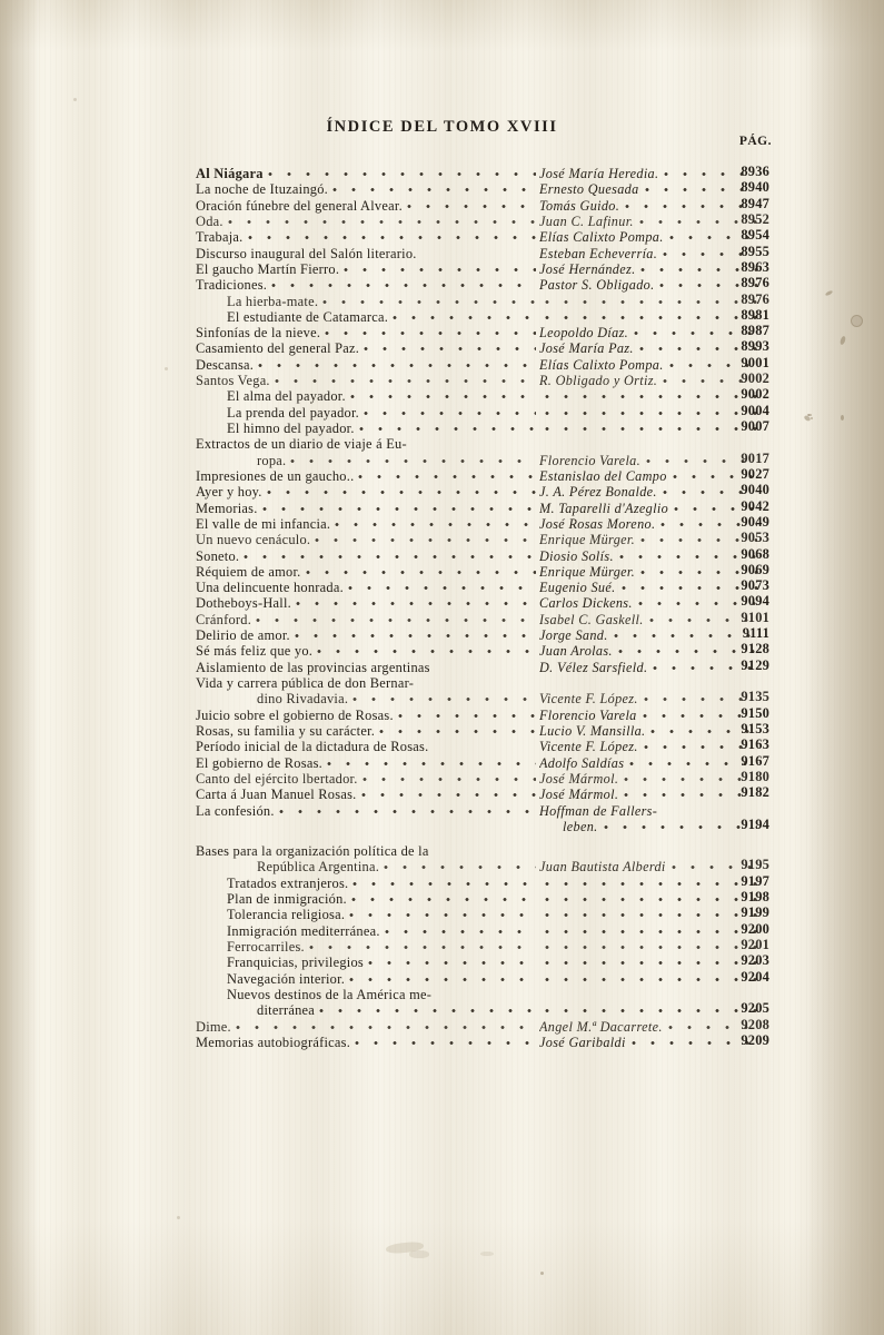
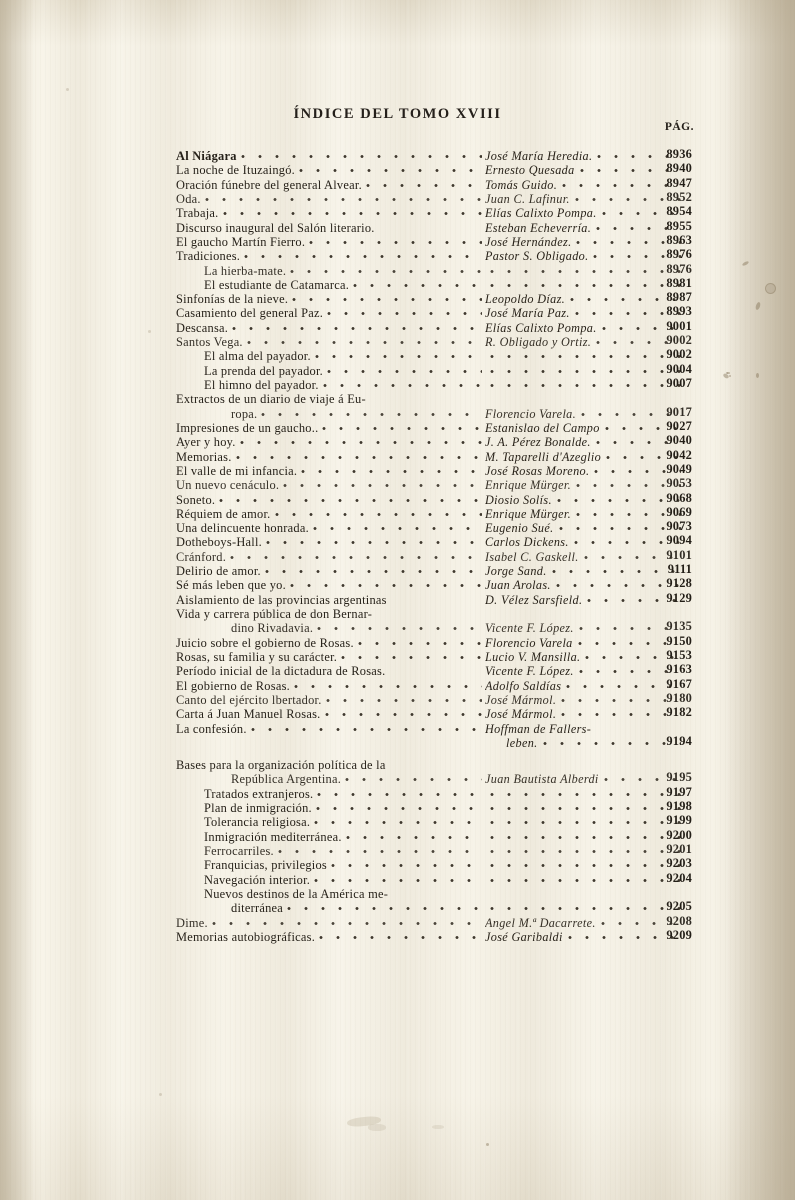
  ÍNDICE DEL TOMO XVIII
  PÁG.
  Al Niágara
  José María Heredia.
  8936
  La noche de Ituzaingó.
  Ernesto Quesada
  8940
  Oración fúnebre del general Alvear.
  Tomás Guido.
  8947
  Oda.
  Juan C. Lafinur.
  8952
  Trabaja.
  Elías Calixto Pompa.
  8954
  Discurso inaugural del Salón literario.
  Esteban Echeverría.
  8955
  El gaucho Martín Fierro.
  José Hernández.
  8963
  Tradiciones.
  Pastor S. Obligado.
  8976
  La hierba-mate.
  8976
  El estudiante de Catamarca.
  8981
  Sinfonías de la nieve.
  Leopoldo Díaz.
  8987
  Casamiento del general Paz.
  José María Paz.
  8993
  Descansa.
  Elías Calixto Pompa.
  9001
  Santos Vega.
  R. Obligado y Ortiz.
  9002
  El alma del payador.
  9002
  La prenda del payador.
  9004
  El himno del payador.
  9007
  Extractos de un diario de viaje á Eu-
  ropa.
  Florencio Varela.
  9017
  Impresiones de un gaucho..
  Estanislao del Campo
  9027
  Ayer y hoy.
  J. A. Pérez Bonalde.
  9040
  Memorias.
  M. Taparelli d'Azeglio
  9042
  El valle de mi infancia.
  José Rosas Moreno.
  9049
  Un nuevo cenáculo.
  Enrique Mürger.
  9053
  Soneto.
  Diosio Solís.
  9068
  Réquiem de amor.
  Enrique Mürger.
  9069
  Una delincuente honrada.
  Eugenio Sué.
  9073
  Dotheboys-Hall.
  Carlos Dickens.
  9094
  Cránford.
  Isabel C. Gaskell.
  9101
  Delirio de amor.
  Jorge Sand.
  9111
- Sé más feliz que yo.
+ Sé más leben que yo.
  Juan Arolas.
  9128
  Aislamiento de las provincias argentinas
  D. Vélez Sarsfield.
  9129
  Vida y carrera pública de don Bernar-
  dino Rivadavia.
  Vicente F. López.
  9135
  Juicio sobre el gobierno de Rosas.
  Florencio Varela
  9150
  Rosas, su familia y su carácter.
  Lucio V. Mansilla.
  9153
  Período inicial de la dictadura de Rosas.
  Vicente F. López.
  9163
  El gobierno de Rosas.
  Adolfo Saldías
  9167
  Canto del ejército lbertador.
  José Mármol.
  9180
  Carta á Juan Manuel Rosas.
  José Mármol.
  9182
  La confesión.
  Hoffman de Fallers-
  leben.
  9194
  Bases para la organización política de la
  República Argentina.
  Juan Bautista Alberdi
  9195
  Tratados extranjeros.
  9197
  Plan de inmigración.
  9198
  Tolerancia religiosa.
  9199
  Inmigración mediterránea.
  9200
  Ferrocarriles.
  9201
  Franquicias, privilegios
  9203
  Navegación interior.
  9204
  Nuevos destinos de la América me-
  diterránea
  9205
  Dime.
  Angel M.ª Dacarrete.
  9208
  Memorias autobiográficas.
  José Garibaldi
  9209
